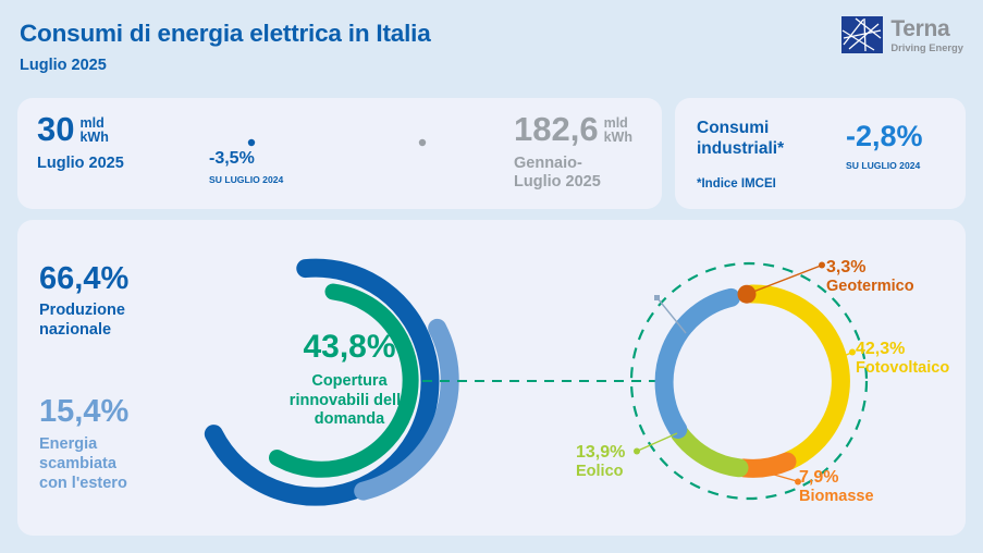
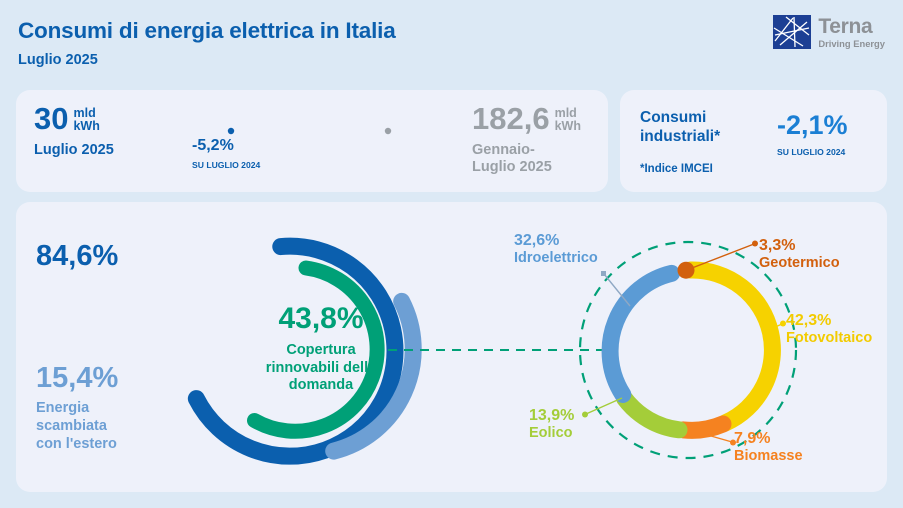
  Consumi di energia elettrica in Italia
  Luglio 2025
  Terna
  Driving Energy
  30
  mld
  kWh
  Luglio 2025
- -3,5%
+ -5,2%
  SU LUGLIO 2024
  182,6
  mld
  kWh
  Gennaio-
  Luglio 2025
  Consumi
  industriali*
  *Indice IMCEI
- -2,8%
+ -2,1%
  SU LUGLIO 2024
- 66,4%
+ 84,6%
- Produzione
- nazionale
  15,4%
  Energia
  scambiata
  con l'estero
  43,8%
  Copertura
  rinnovabili della
  domanda
+ 32,6%
+ Idroelettrico
  3,3%
  Geotermico
  42,3%
  Fotovoltaico
  7,9%
  Biomasse
  13,9%
  Eolico
